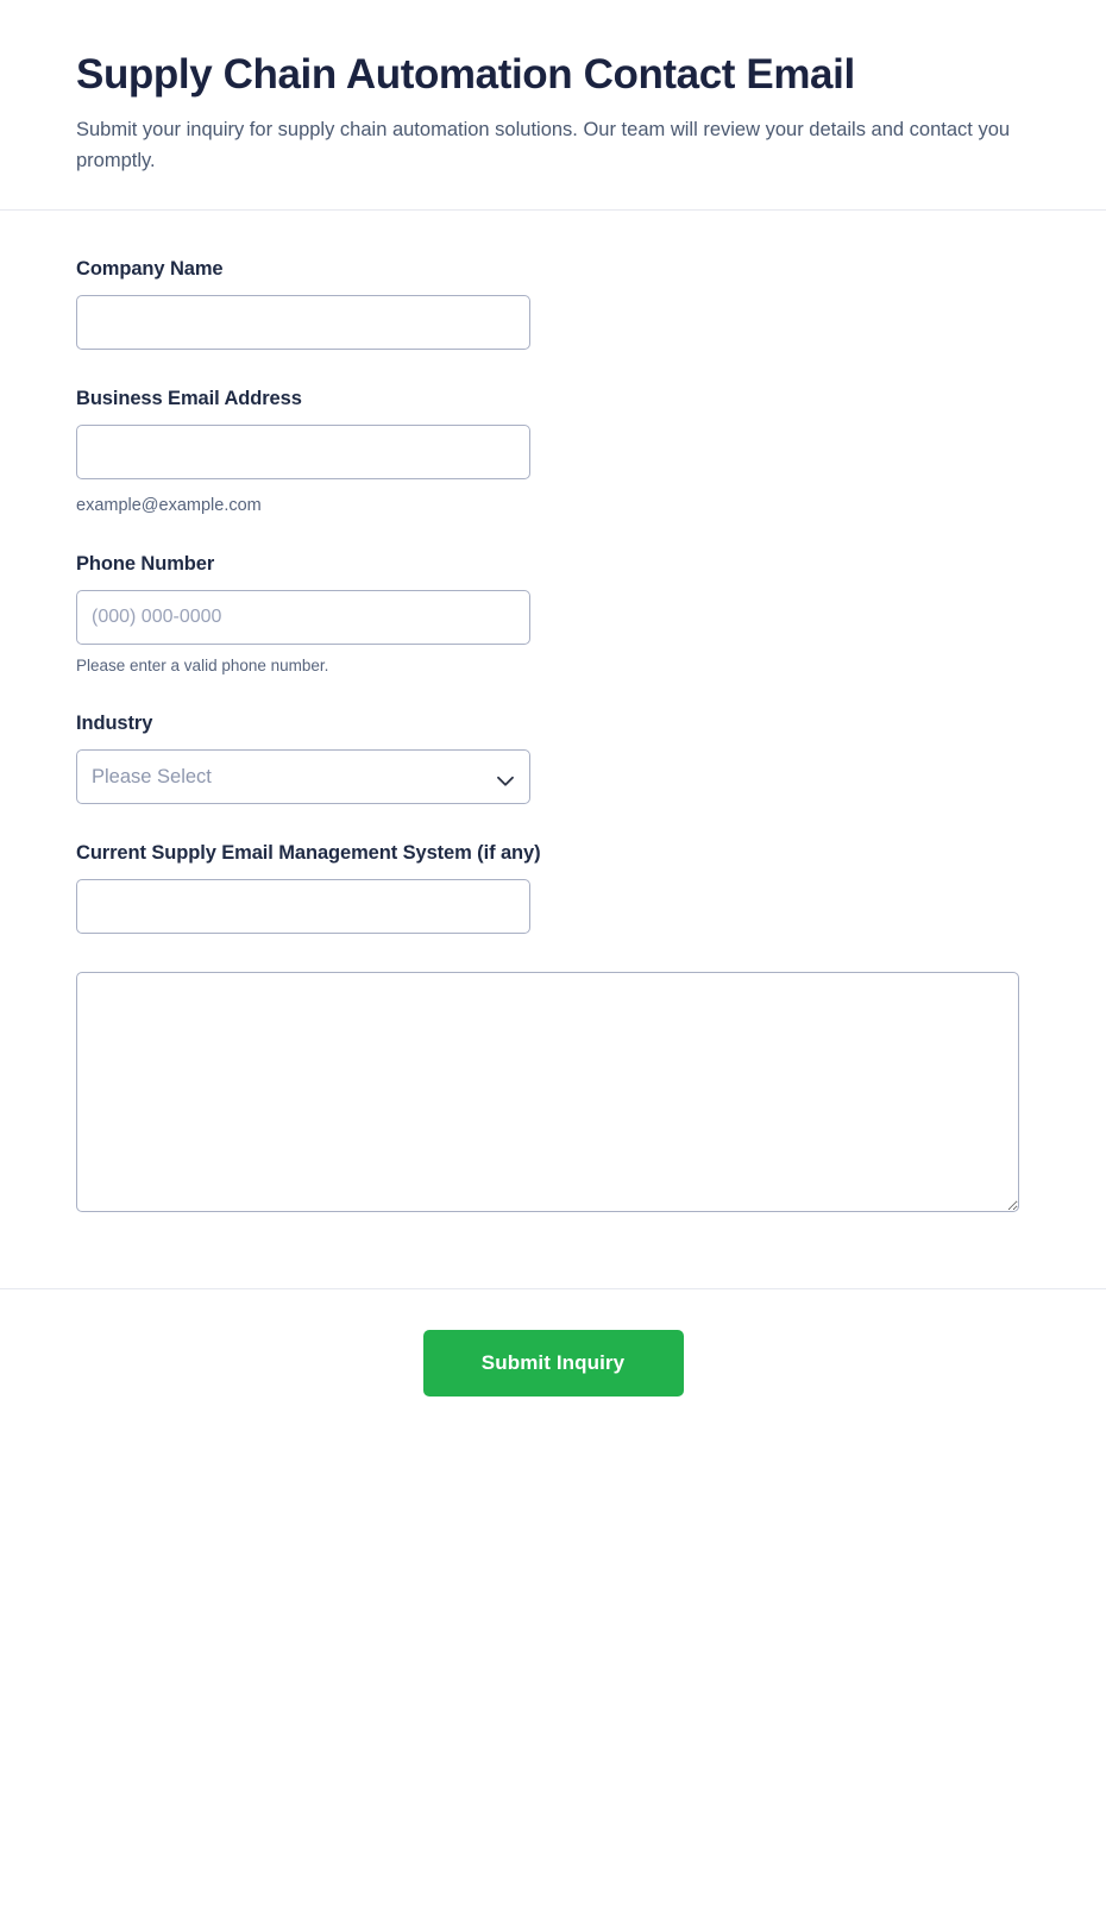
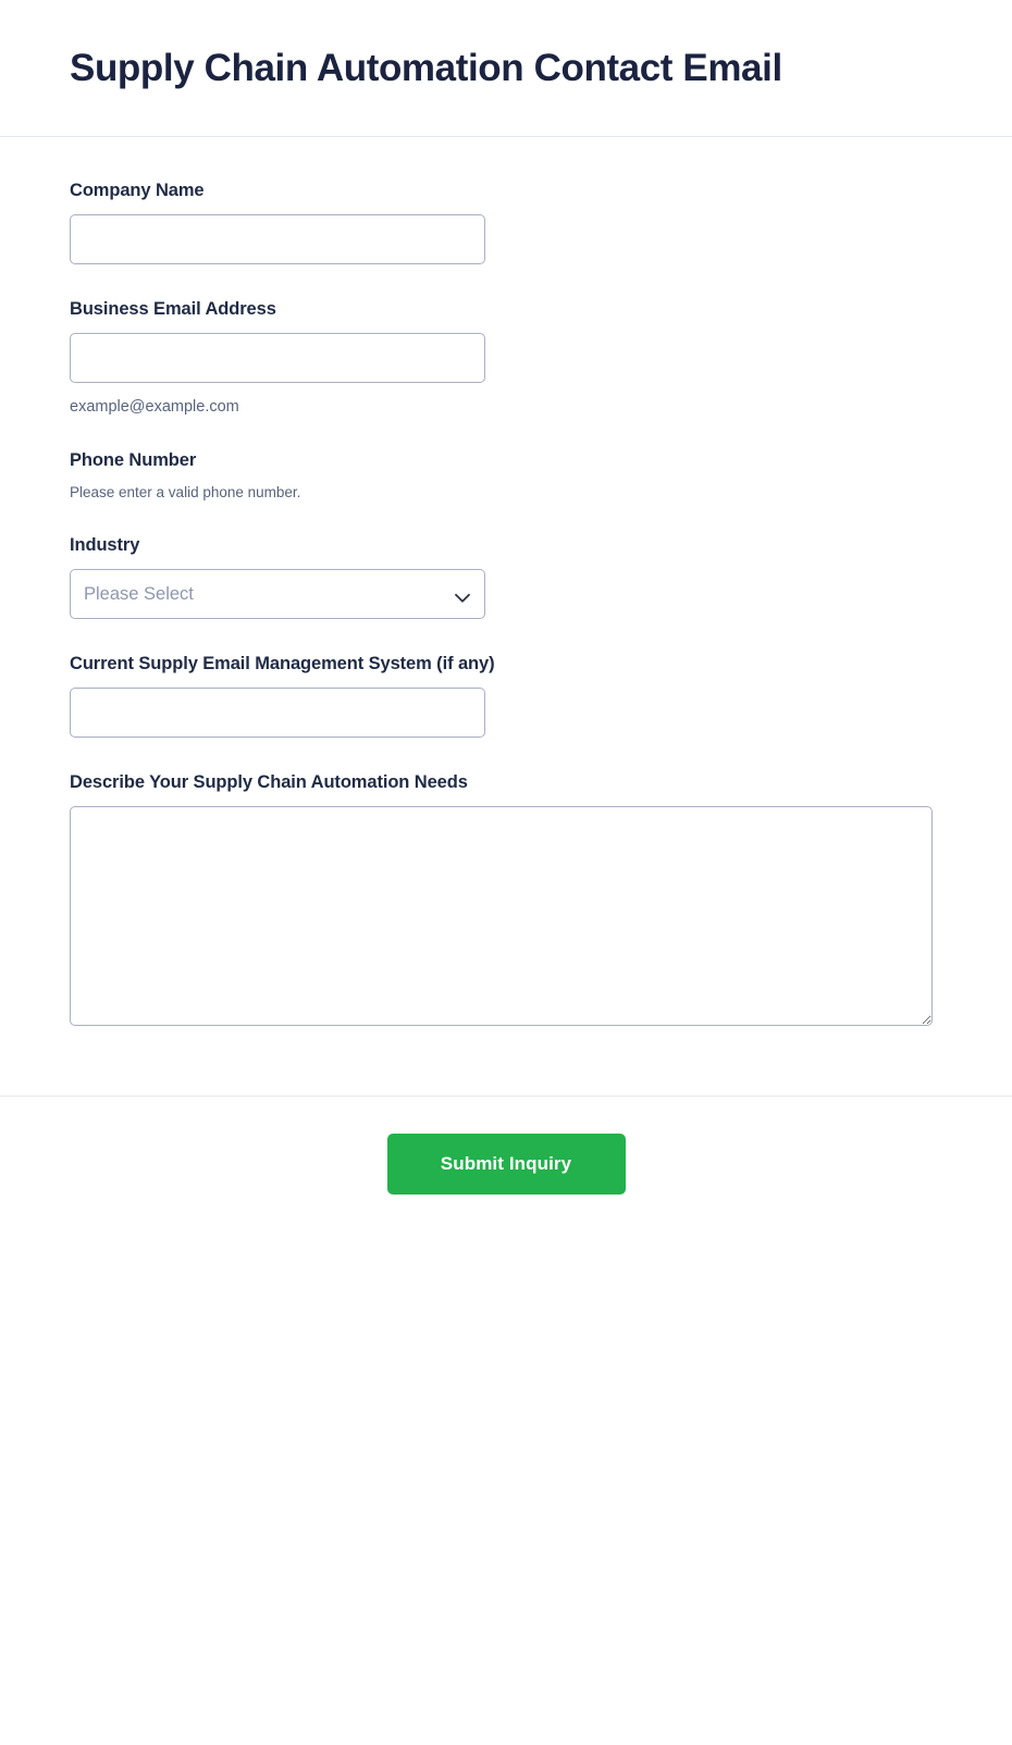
  Supply Chain Automation Contact Email
- Submit your inquiry for supply chain automation solutions. Our team will review your details and contact you promptly.
  Company Name
  Business Email Address
  example@example.com
  Phone Number
- (000) 000-0000
  Please enter a valid phone number.
  Industry
  Please Select
  Current Supply Email Management System (if any)
+ Describe Your Supply Chain Automation Needs
  Submit Inquiry
